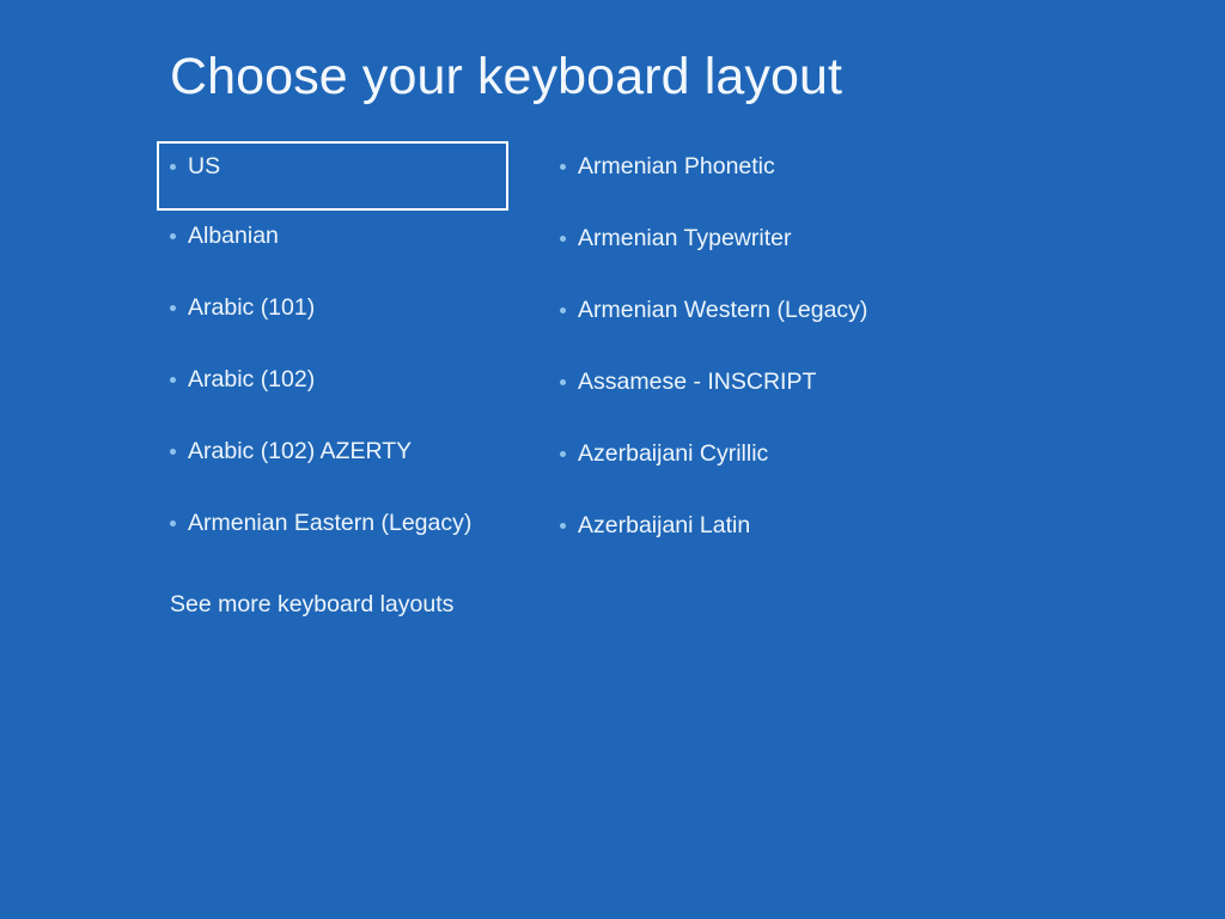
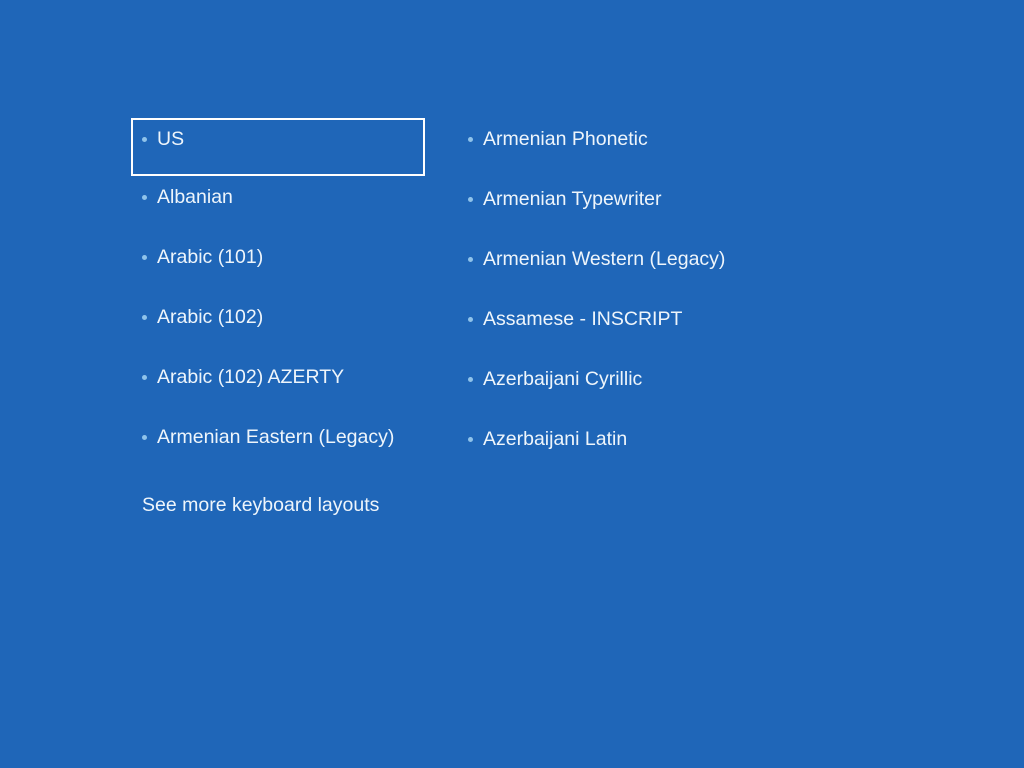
- Choose your keyboard layout
  US
  Albanian
  Arabic (101)
  Arabic (102)
  Arabic (102) AZERTY
  Armenian Eastern (Legacy)
  Armenian Phonetic
  Armenian Typewriter
  Armenian Western (Legacy)
  Assamese - INSCRIPT
  Azerbaijani Cyrillic
  Azerbaijani Latin
  See more keyboard layouts
